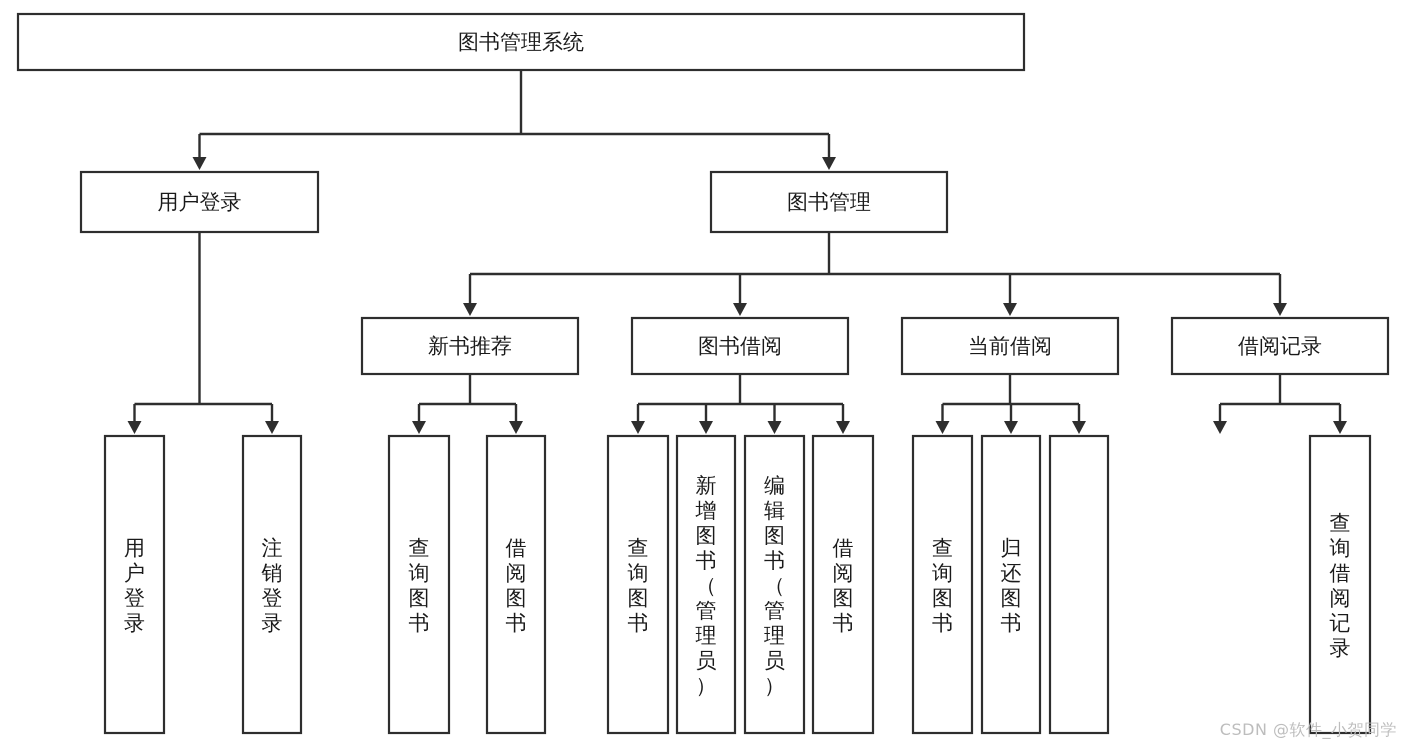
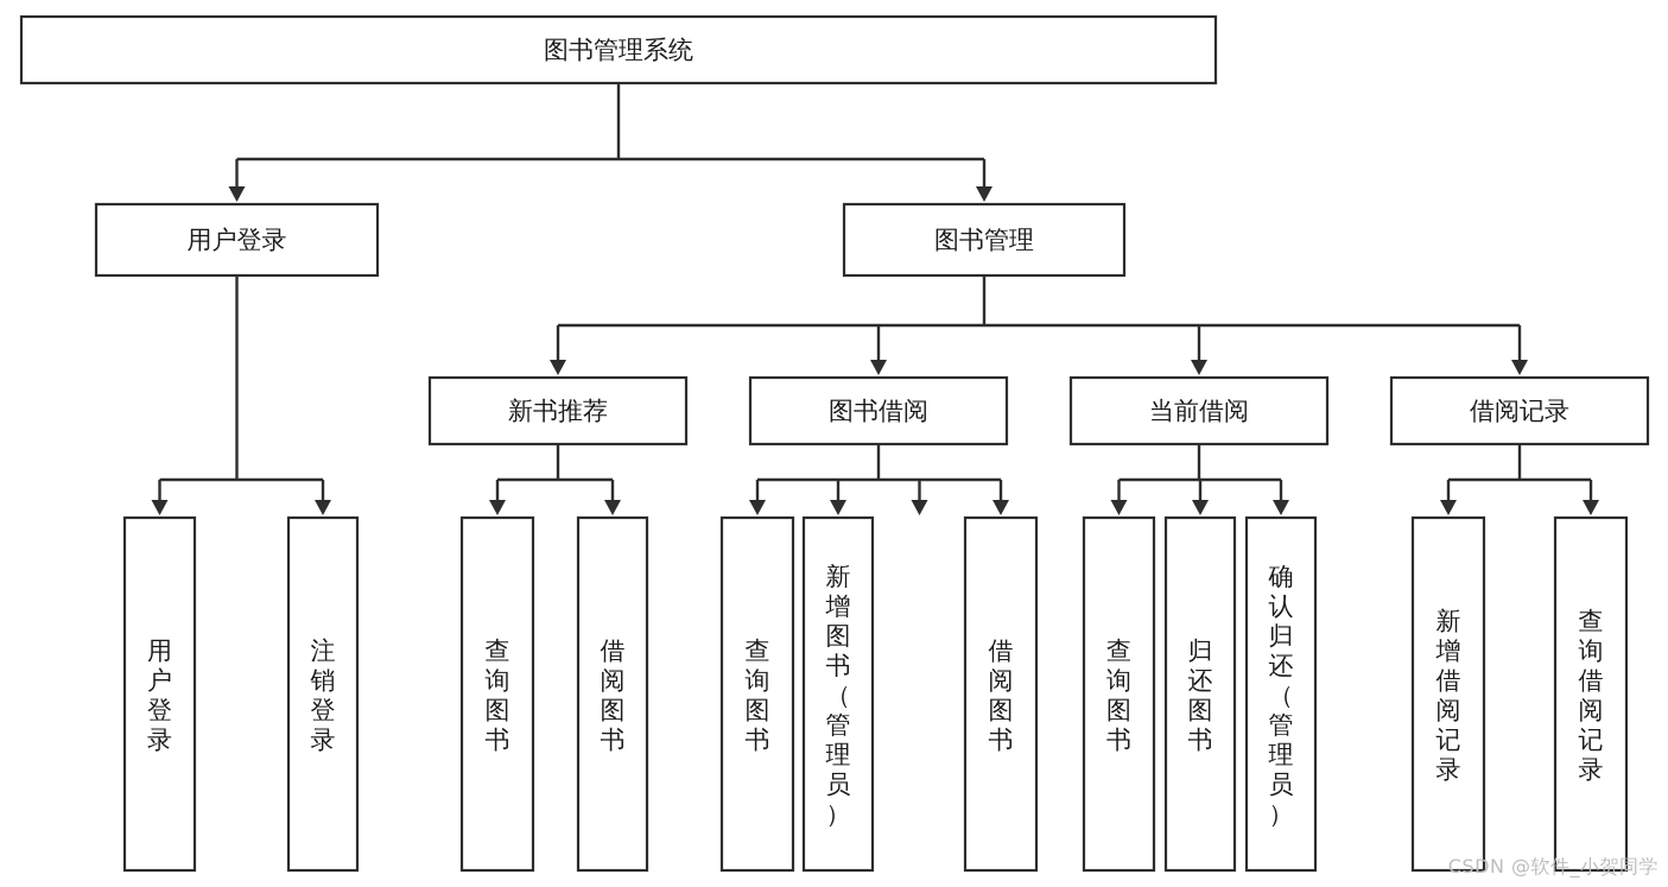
  图书管理系统
  用户登录
  图书管理
  新书推荐
  图书借阅
  当前借阅
  借阅记录
  用户登录
  注销登录
  查询图书
  借阅图书
  查询图书
  新增图书（管理员）
- 编辑图书（管理员）
  借阅图书
  查询图书
  归还图书
+ 确认归还（管理员）
+ 新增借阅记录
  查询借阅记录
  CSDN @软件_小贺同学
